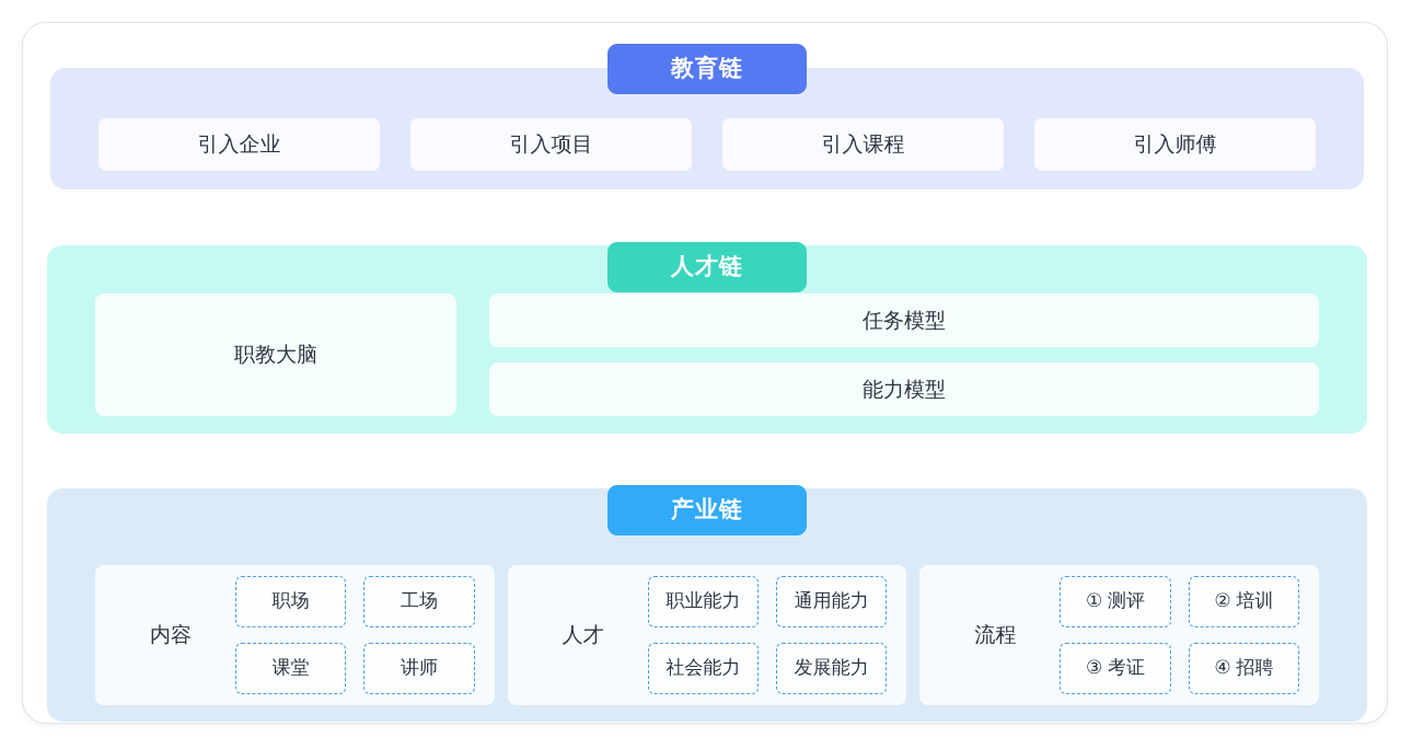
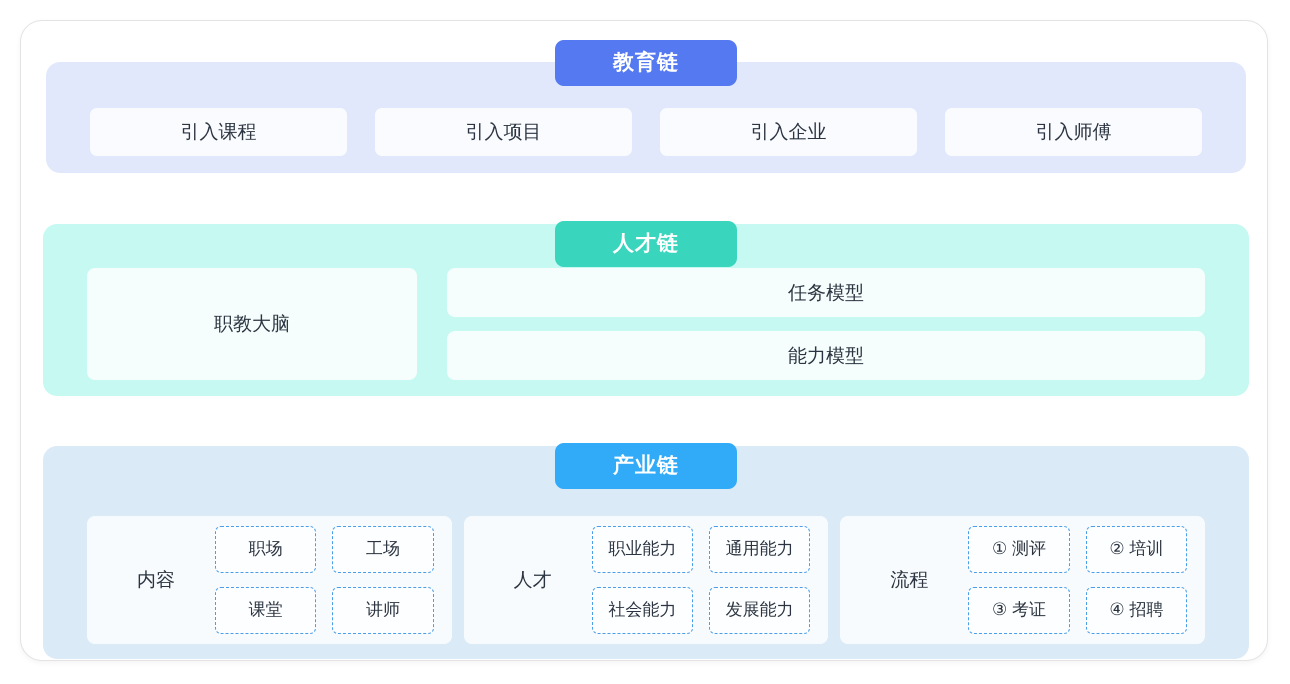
  教育链
- 引入企业
+ 引入课程
  引入项目
- 引入课程
+ 引入企业
  引入师傅
  人才链
  职教大脑
  任务模型
  能力模型
  产业链
  内容
  职场
  工场
  课堂
  讲师
  人才
  职业能力
  通用能力
  社会能力
  发展能力
  流程
  ① 测评
  ② 培训
  ③ 考证
  ④ 招聘
